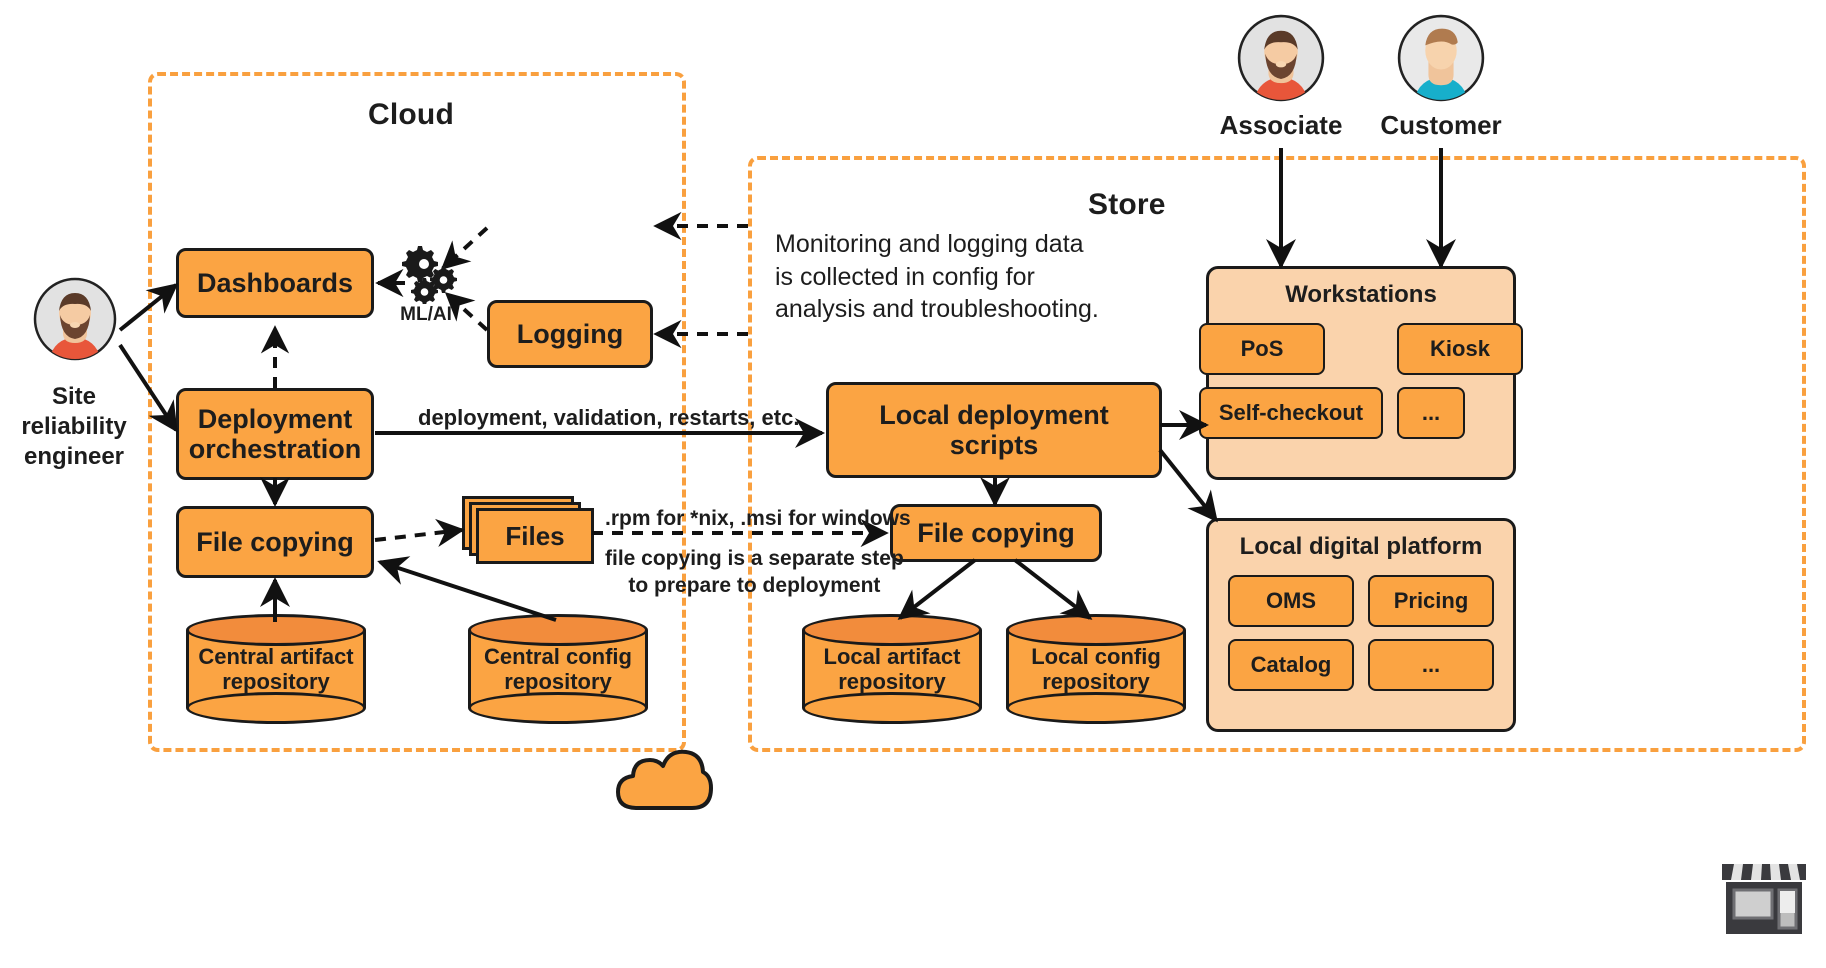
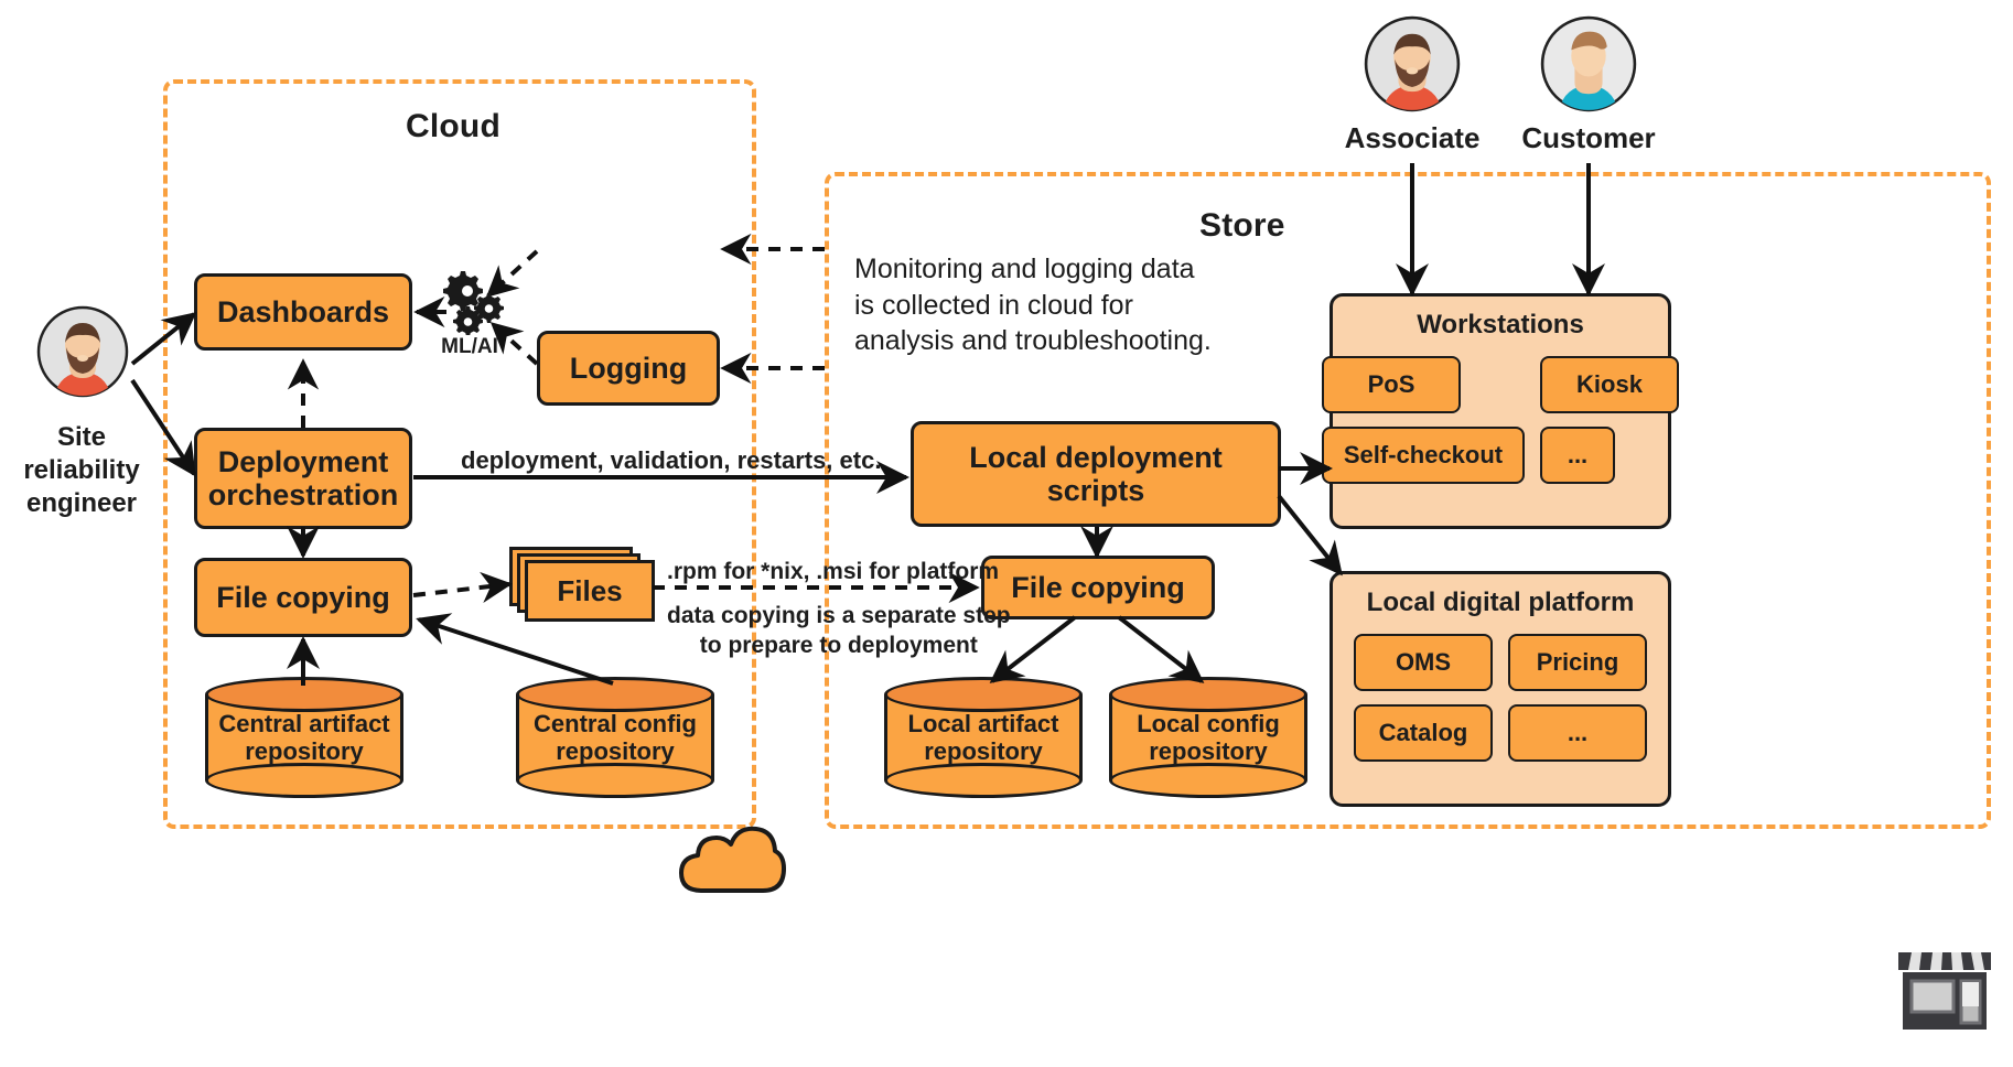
  Cloud
  Store
  Site
  reliability
  engineer
  Associate
  Customer
  Dashboards
  Logging
  Deployment
  orchestration
  File copying
  ML/AI
  Files
  Central artifact
  repository
  Central config
  repository
  Local deployment
  scripts
  File copying
  Local artifact
  repository
  Local config
  repository
  Workstations
  PoS
  Kiosk
  Self-checkout
  ...
  Local digital platform
  OMS
  Pricing
  Catalog
  ...
  Monitoring and logging data
- is collected in config for
+ is collected in cloud for
  analysis and troubleshooting.
  deployment, validation, restarts, etc.
- .rpm for *nix, .msi for windows
+ .rpm for *nix, .msi for platform
- file copying is a separate step
+ data copying is a separate step
  to prepare to deployment
